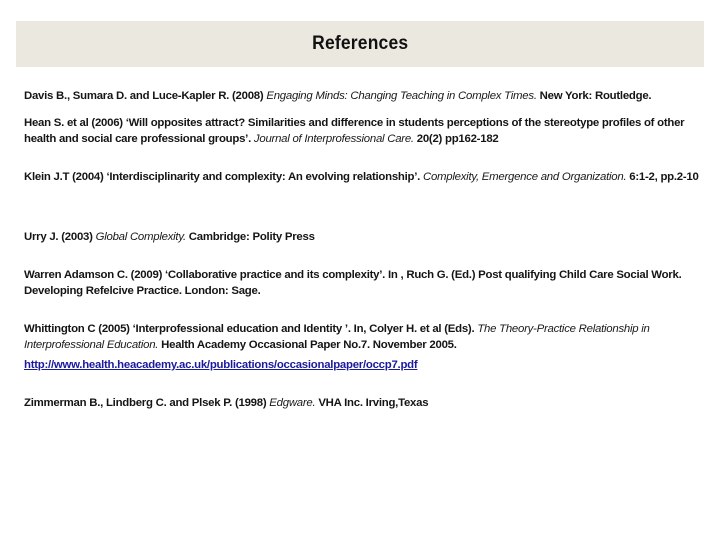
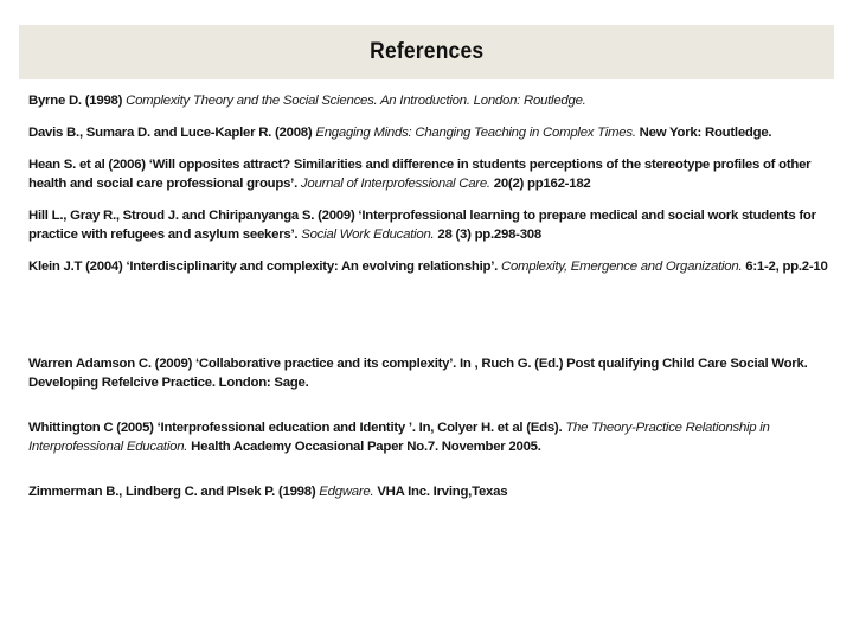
  References
+ Byrne D. (1998) Complexity Theory and the Social Sciences. An Introduction. London: Routledge.
  Davis B., Sumara D. and Luce-Kapler R. (2008) Engaging Minds: Changing Teaching in Complex Times. New York: Routledge.
  Hean S. et al (2006) ‘Will opposites attract? Similarities and difference in students perceptions of the stereotype profiles of other health and social care professional groups’. Journal of Interprofessional Care. 20(2) pp162-182
+ Hill L., Gray R., Stroud J. and Chiripanyanga S. (2009) ‘Interprofessional learning to prepare medical and social work students for practice with refugees and asylum seekers’. Social Work Education. 28 (3) pp.298-308
  Klein J.T (2004) ‘Interdisciplinarity and complexity: An evolving relationship’. Complexity, Emergence and Organization. 6:1-2, pp.2-10
- Urry J. (2003) Global Complexity. Cambridge: Polity Press
  Warren Adamson C. (2009) ‘Collaborative practice and its complexity’. In , Ruch G. (Ed.) Post qualifying Child Care Social Work. Developing Refelcive Practice. London: Sage.
  Whittington C (2005) ‘Interprofessional education and Identity ’. In, Colyer H. et al (Eds). The Theory-Practice Relationship in Interprofessional Education. Health Academy Occasional Paper No.7. November 2005.
- http://www.health.heacademy.ac.uk/publications/occasionalpaper/occp7.pdf
  Zimmerman B., Lindberg C. and Plsek P. (1998) Edgware. VHA Inc. Irving,Texas
